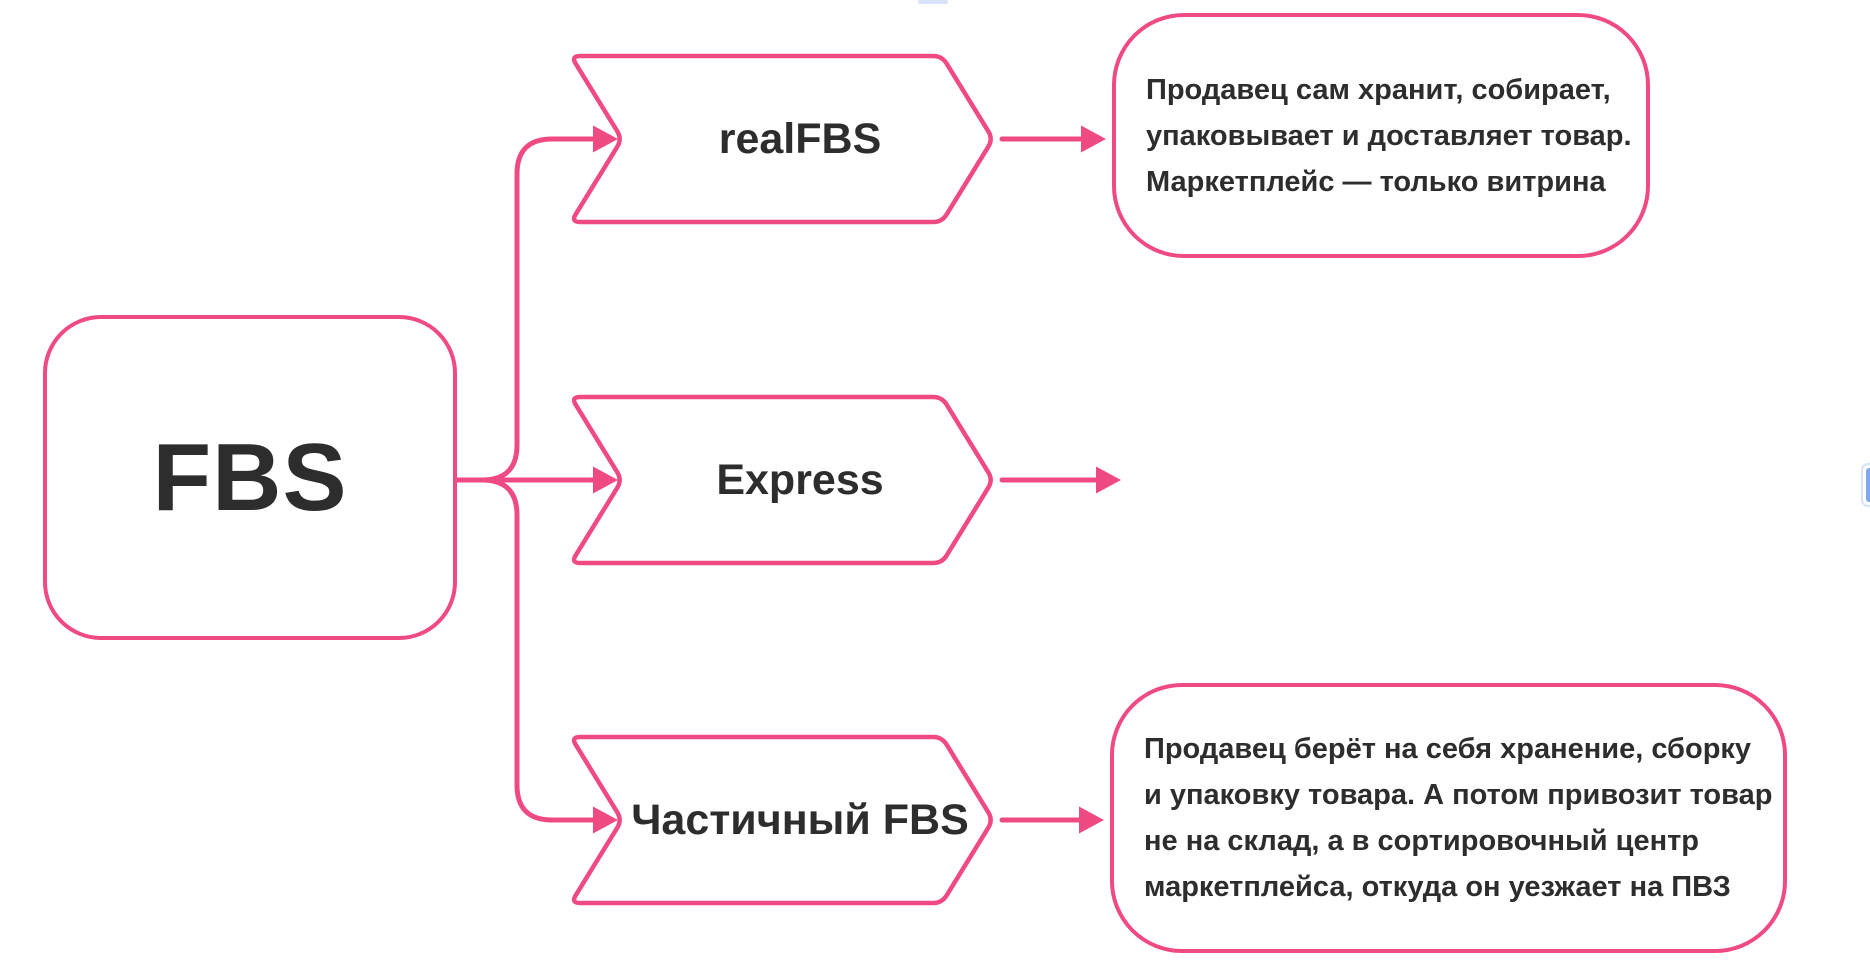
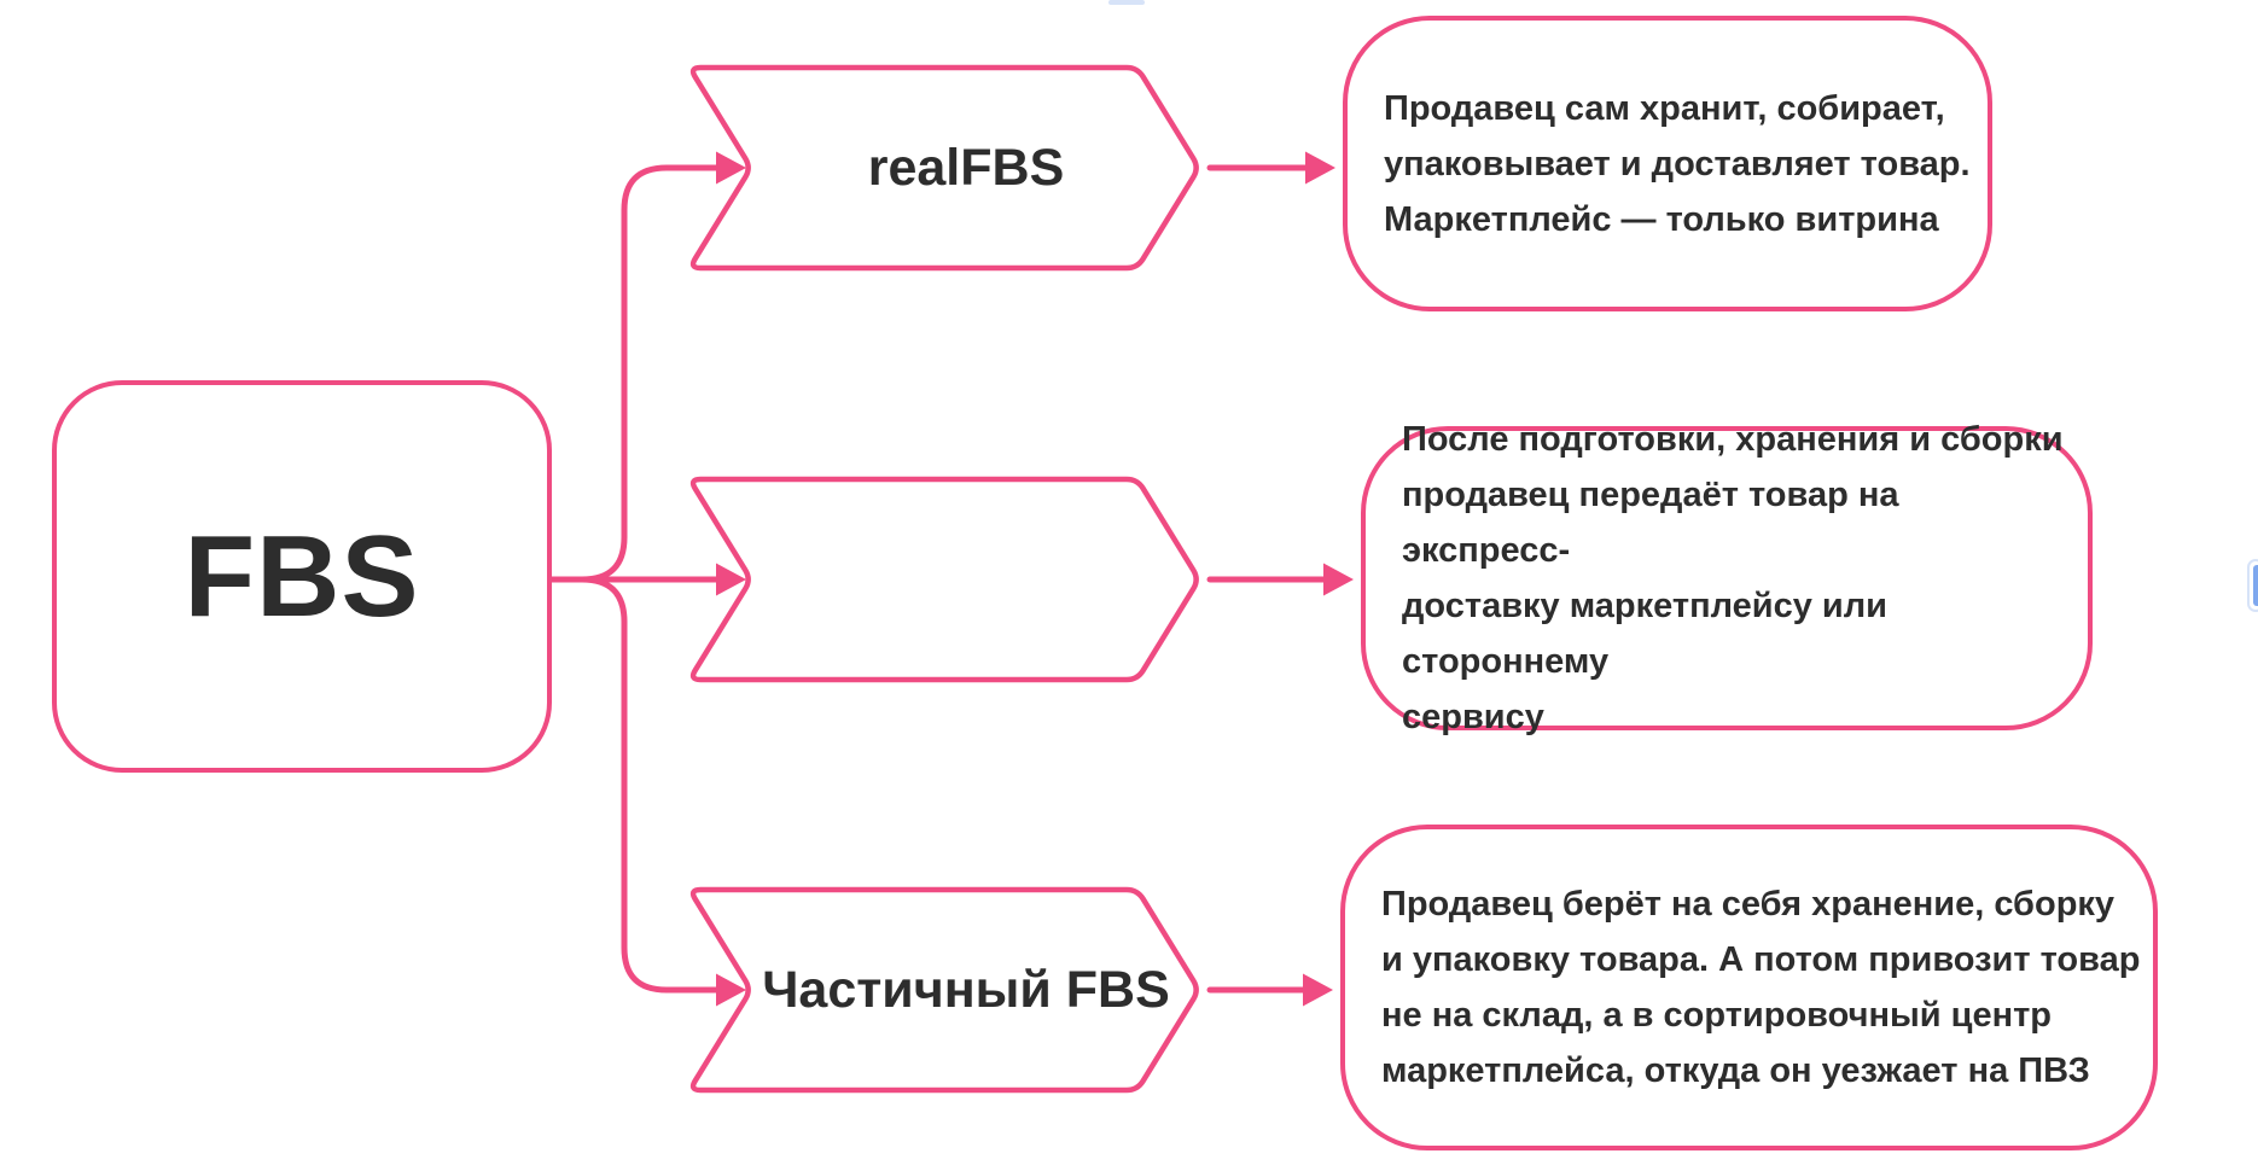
  FBS
  realFBS
- Express
  Частичный FBS
  Продавец сам хранит, собирает,
  упаковывает и доставляет товар.
  Маркетплейс — только витрина
+ После подготовки, хранения и сборки
+ продавец передаёт товар на экспресс-
+ доставку маркетплейсу или стороннему
+ сервису
  Продавец берёт на себя хранение, сборку
  и упаковку товара. А потом привозит товар
  не на склад, а в сортировочный центр
  маркетплейса, откуда он уезжает на ПВЗ
